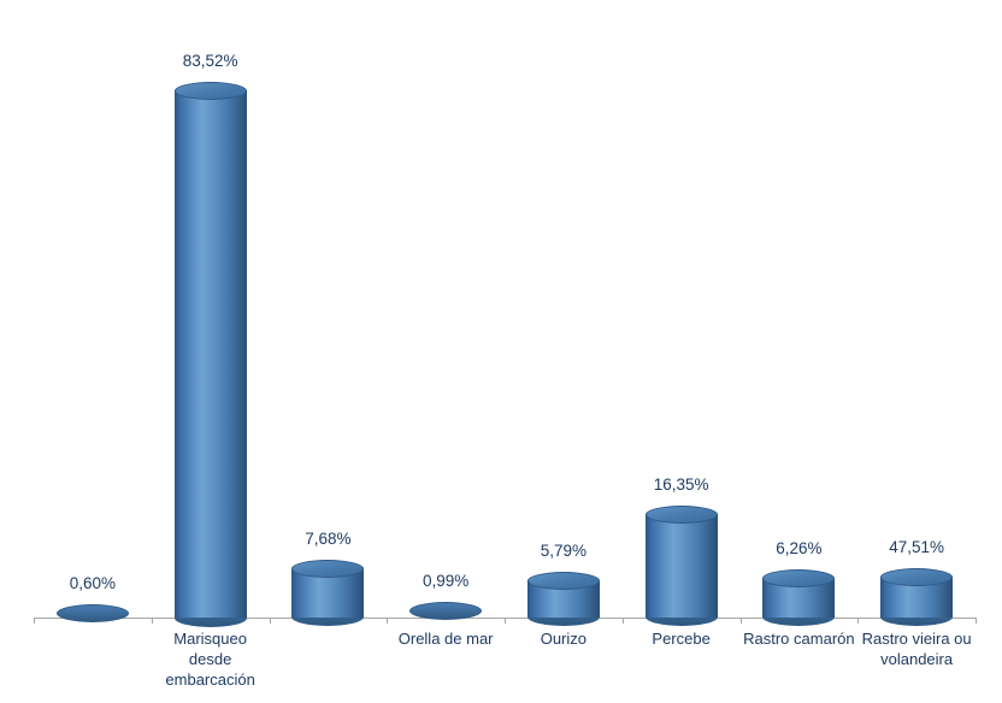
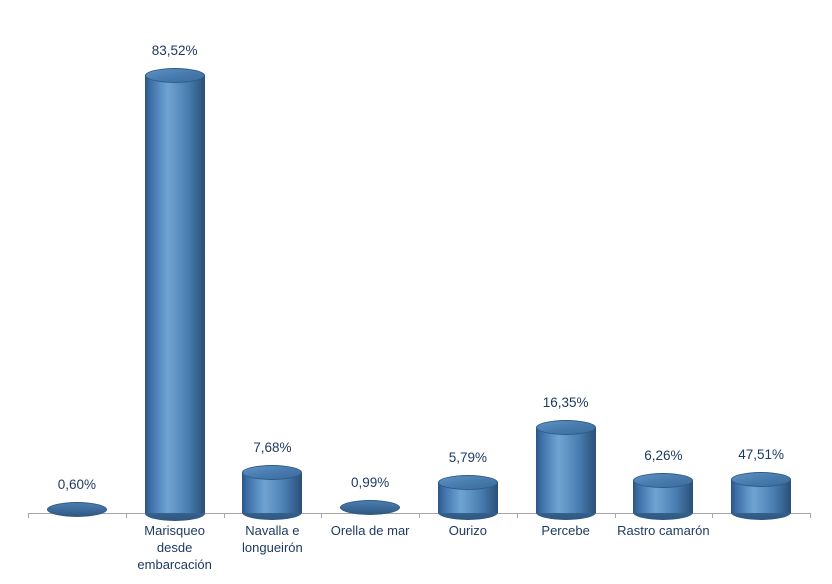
  0,60%
  83,52%
  Marisqueo
  desde
  embarcación
  7,68%
+ Navalla e
+ longueirón
  0,99%
  Orella de mar
  5,79%
  Ourizo
  16,35%
  Percebe
  6,26%
  Rastro camarón
  47,51%
- Rastro vieira ou
- volandeira
